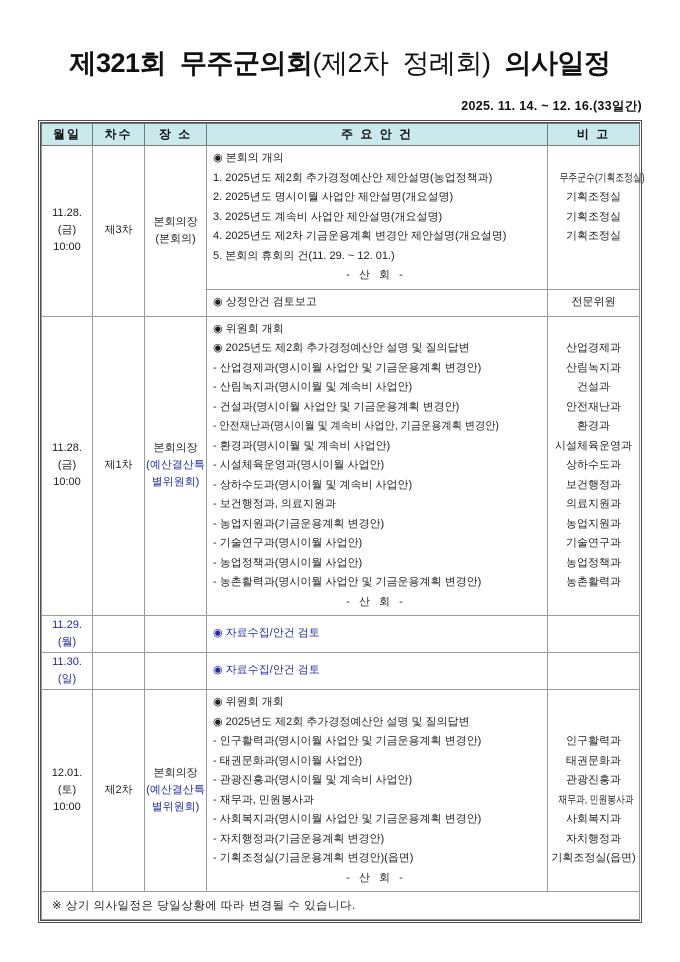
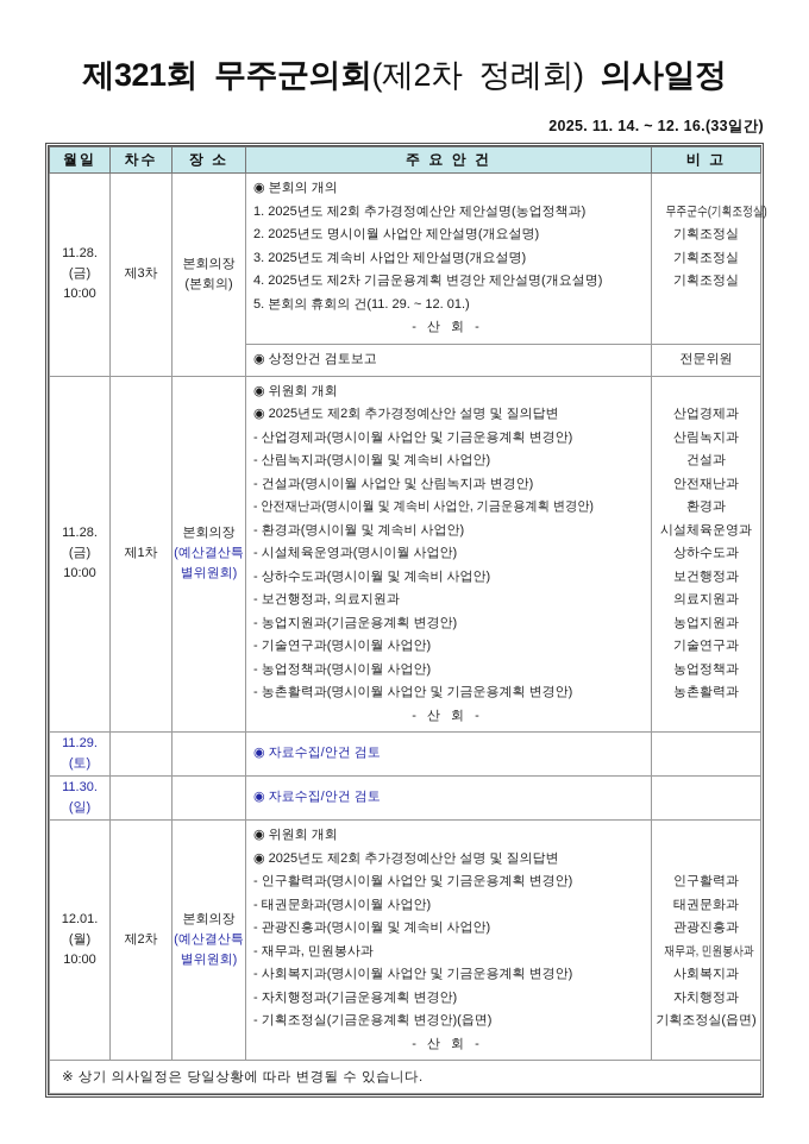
  제321회 무주군의회(제2차 정례회) 의사일정
  2025. 11. 14. ~ 12. 16.(33일간)
  월일	차수	장 소	주 요 안 건	비 고
  11.28.(금)10:00	제3차	본회의장(본회의)	◉ 본회의 개의1. 2025년도 제2회 추가경정예산안 제안설명(농업정책과)2. 2025년도 명시이월 사업안 제안설명(개요설명)3. 2025년도 계속비 사업안 제안설명(개요설명)4. 2025년도 제2차 기금운용계획 변경안 제안설명(개요설명)5. 본회의 휴회의 건(11. 29. ~ 12. 01.)- 산 회 -	무주군수(기획조정실)기획조정실기획조정실기획조정실
  ◉ 상정안건 검토보고	전문위원
- 11.28.(금)10:00	제1차	본회의장(예산결산특별위원회)	◉ 위원회 개회◉ 2025년도 제2회 추가경정예산안 설명 및 질의답변- 산업경제과(명시이월 사업안 및 기금운용계획 변경안)- 산림녹지과(명시이월 및 계속비 사업안)- 건설과(명시이월 사업안 및 기금운용계획 변경안)- 안전재난과(명시이월 및 계속비 사업안, 기금운용계획 변경안)- 환경과(명시이월 및 계속비 사업안)- 시설체육운영과(명시이월 사업안)- 상하수도과(명시이월 및 계속비 사업안)- 보건행정과, 의료지원과- 농업지원과(기금운용계획 변경안)- 기술연구과(명시이월 사업안)- 농업정책과(명시이월 사업안)- 농촌활력과(명시이월 사업안 및 기금운용계획 변경안)- 산 회 -	산업경제과산림녹지과건설과안전재난과환경과시설체육운영과상하수도과보건행정과의료지원과농업지원과기술연구과농업정책과농촌활력과
+ 11.28.(금)10:00	제1차	본회의장(예산결산특별위원회)	◉ 위원회 개회◉ 2025년도 제2회 추가경정예산안 설명 및 질의답변- 산업경제과(명시이월 사업안 및 기금운용계획 변경안)- 산림녹지과(명시이월 및 계속비 사업안)- 건설과(명시이월 사업안 및 산림녹지과 변경안)- 안전재난과(명시이월 및 계속비 사업안, 기금운용계획 변경안)- 환경과(명시이월 및 계속비 사업안)- 시설체육운영과(명시이월 사업안)- 상하수도과(명시이월 및 계속비 사업안)- 보건행정과, 의료지원과- 농업지원과(기금운용계획 변경안)- 기술연구과(명시이월 사업안)- 농업정책과(명시이월 사업안)- 농촌활력과(명시이월 사업안 및 기금운용계획 변경안)- 산 회 -	산업경제과산림녹지과건설과안전재난과환경과시설체육운영과상하수도과보건행정과의료지원과농업지원과기술연구과농업정책과농촌활력과
- 11.29.(월)			◉ 자료수집/안건 검토
+ 11.29.(토)			◉ 자료수집/안건 검토
  11.30.(일)			◉ 자료수집/안건 검토
- 12.01.(토)10:00	제2차	본회의장(예산결산특별위원회)	◉ 위원회 개회◉ 2025년도 제2회 추가경정예산안 설명 및 질의답변- 인구활력과(명시이월 사업안 및 기금운용계획 변경안)- 태권문화과(명시이월 사업안)- 관광진흥과(명시이월 및 계속비 사업안)- 재무과, 민원봉사과- 사회복지과(명시이월 사업안 및 기금운용계획 변경안)- 자치행정과(기금운용계획 변경안)- 기획조정실(기금운용계획 변경안)(읍면)- 산 회 -	인구활력과태권문화과관광진흥과재무과, 민원봉사과사회복지과자치행정과기획조정실(읍면)
+ 12.01.(월)10:00	제2차	본회의장(예산결산특별위원회)	◉ 위원회 개회◉ 2025년도 제2회 추가경정예산안 설명 및 질의답변- 인구활력과(명시이월 사업안 및 기금운용계획 변경안)- 태권문화과(명시이월 사업안)- 관광진흥과(명시이월 및 계속비 사업안)- 재무과, 민원봉사과- 사회복지과(명시이월 사업안 및 기금운용계획 변경안)- 자치행정과(기금운용계획 변경안)- 기획조정실(기금운용계획 변경안)(읍면)- 산 회 -	인구활력과태권문화과관광진흥과재무과, 민원봉사과사회복지과자치행정과기획조정실(읍면)
  ※ 상기 의사일정은 당일상황에 따라 변경될 수 있습니다.
